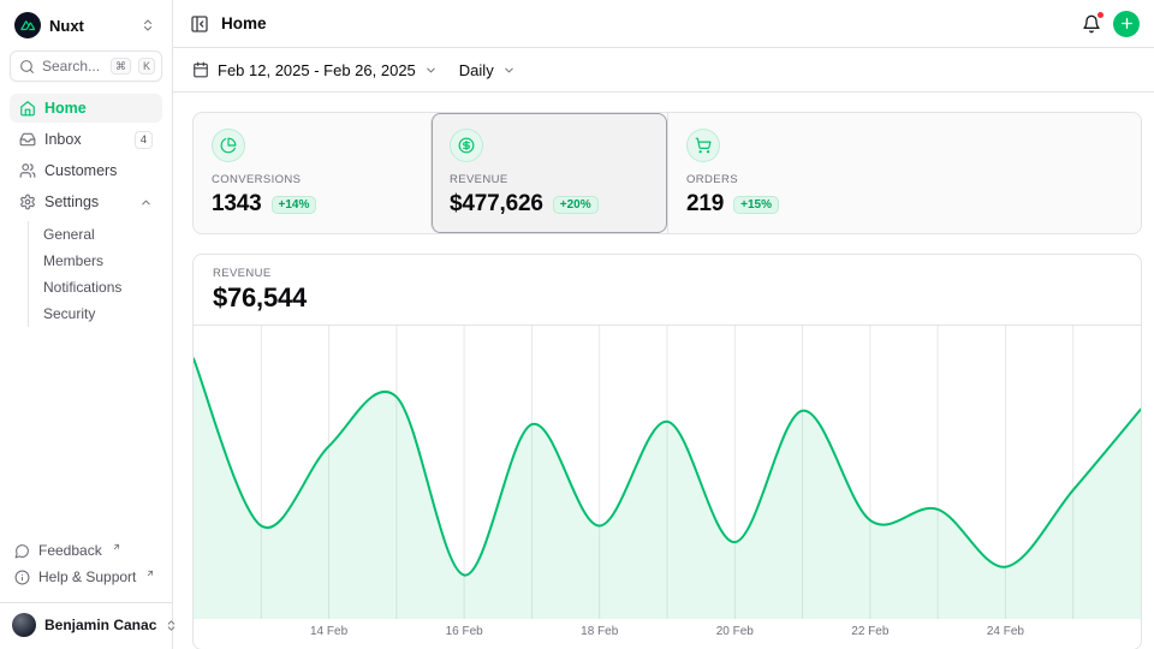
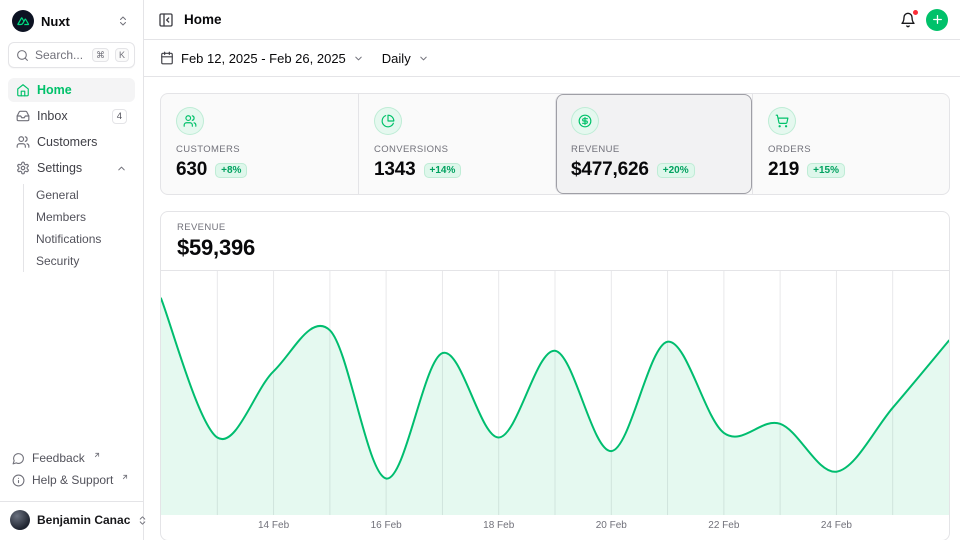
  Nuxt
  Search...
  ⌘
  K
  Home
  Inbox
  4
  Customers
  Settings
  General
  Members
  Notifications
  Security
  Feedback
  Help & Support
  Benjamin Canac
  Home
  Feb 12, 2025 - Feb 26, 2025
  Daily
+ CUSTOMERS
+ 630
+ +8%
  CONVERSIONS
  1343
  +14%
  REVENUE
  $477,626
  +20%
  ORDERS
  219
  +15%
  REVENUE
- $76,544
+ $59,396
  14 Feb
  16 Feb
  18 Feb
  20 Feb
  22 Feb
  24 Feb
